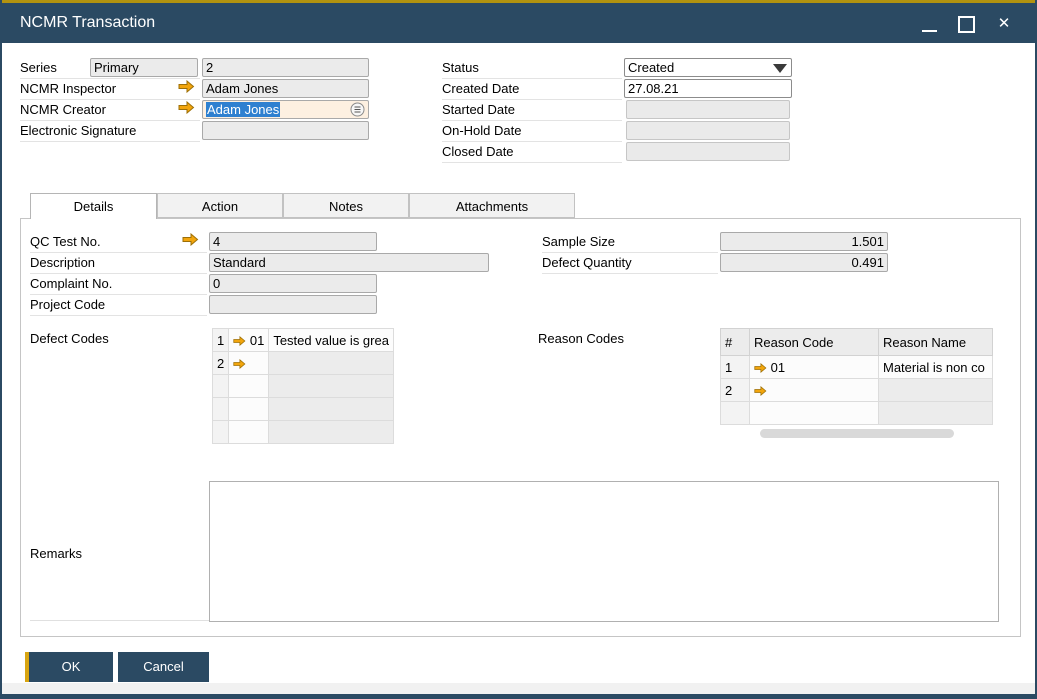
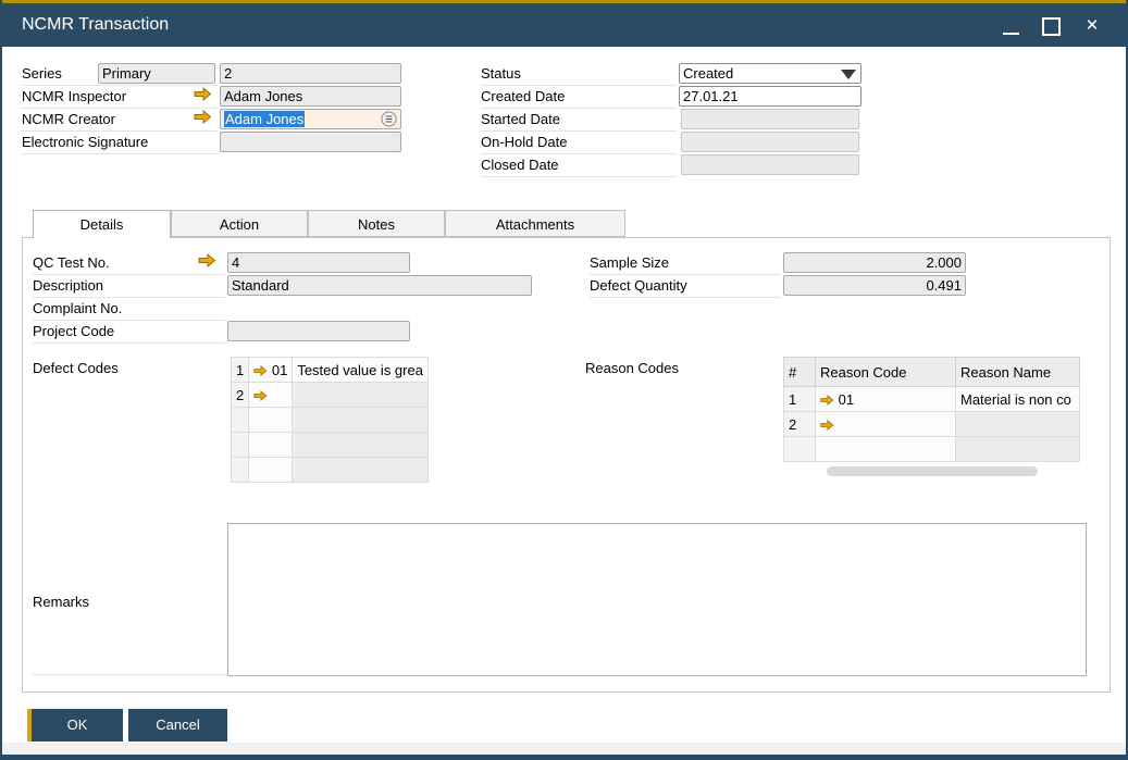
  NCMR Transaction
  ✕
  Series
  Primary
  2
  NCMR Inspector
  Adam Jones
  NCMR Creator
  Adam Jones
  Electronic Signature
  Status
  Created
  Created Date
- 27.08.21
+ 27.01.21
  Started Date
  On-Hold Date
  Closed Date
  Details
  Action
  Notes
  Attachments
  QC Test No.
  4
  Sample Size
- 1.501
+ 2.000
  Description
  Standard
  Defect Quantity
  0.491
  Complaint No.
- 0
  Project Code
  Defect Codes
  1	01	Tested value is grea
  2
  Reason Codes
  #	Reason Code	Reason Name
  1	01	Material is non co
  2
  Remarks
  OK
  Cancel
